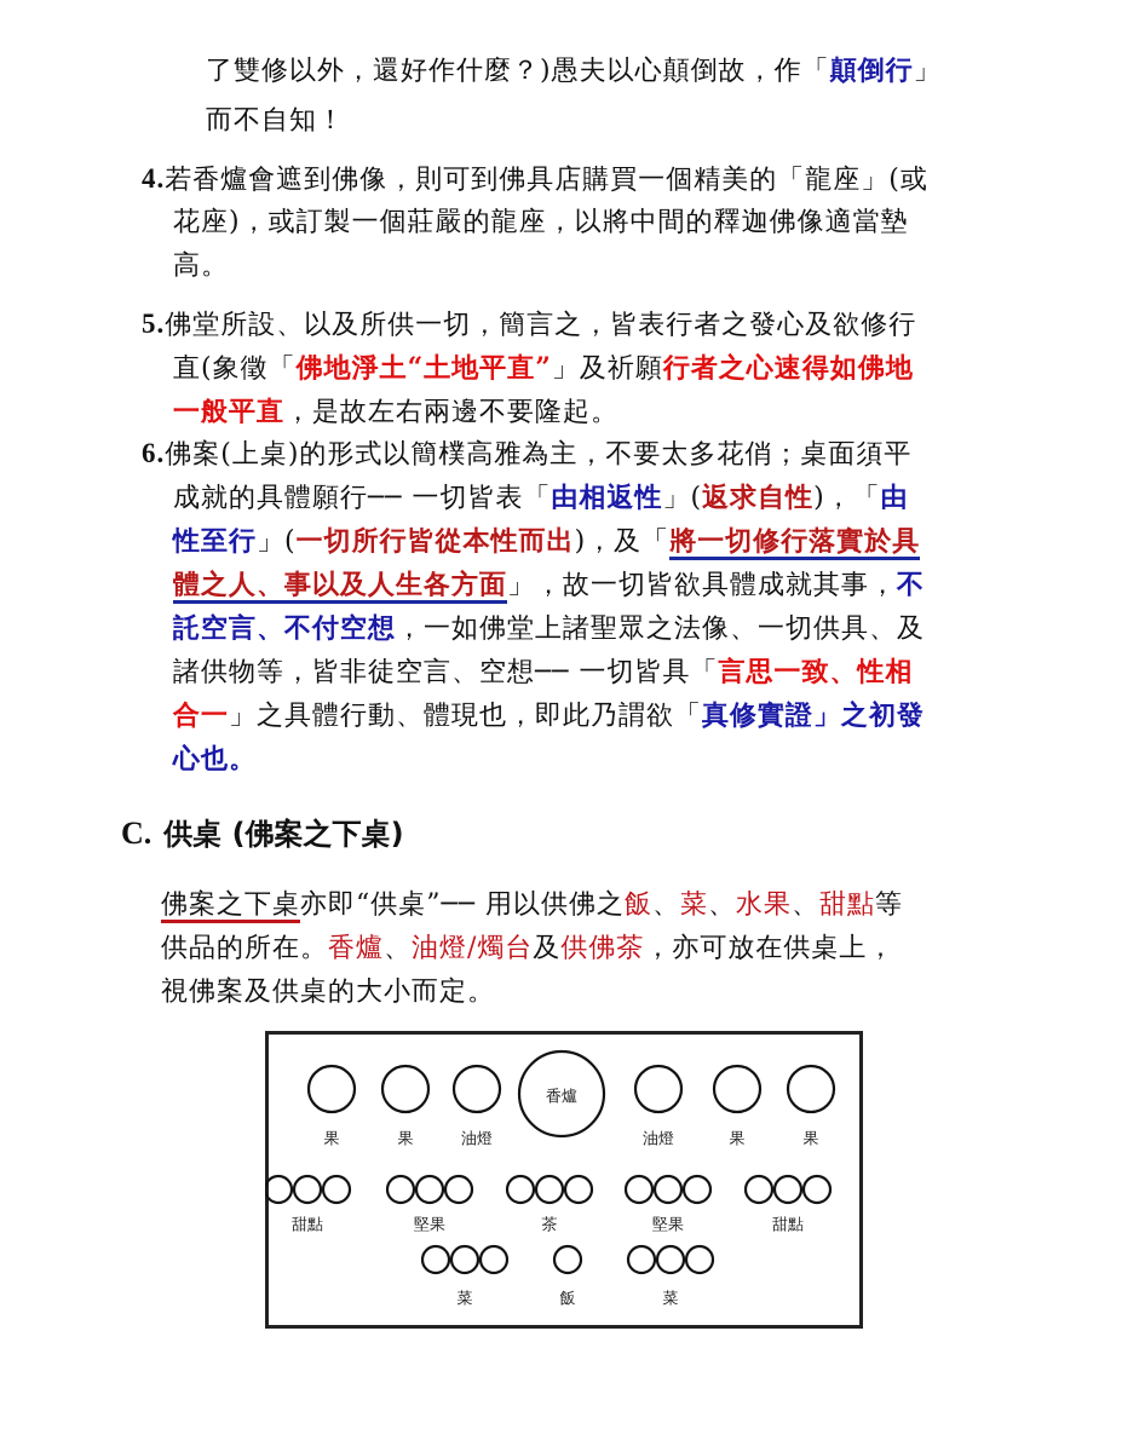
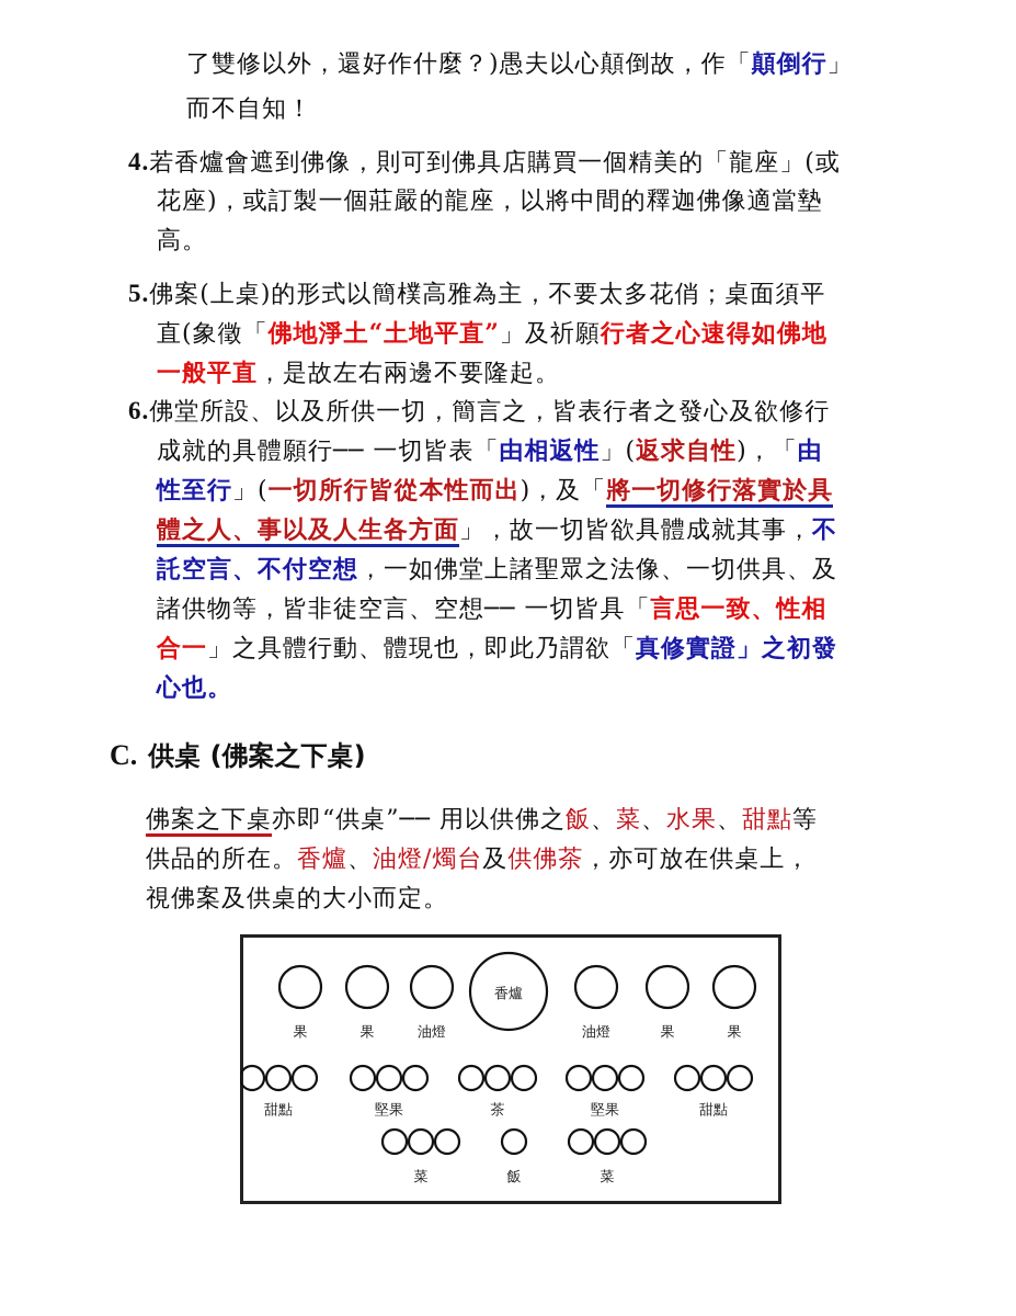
  了雙修以外，還好作什麼？)愚夫以心顛倒故，作「顛倒行」
  而不自知！
  4.若香爐會遮到佛像，則可到佛具店購買一個精美的「龍座」(或
  花座)，或訂製一個莊嚴的龍座，以將中間的釋迦佛像適當墊
  高。
- 5.佛堂所設、以及所供一切，簡言之，皆表行者之發心及欲修行
+ 5.佛案(上桌)的形式以簡樸高雅為主，不要太多花俏；桌面須平
  直(象徵「佛地淨土“土地平直”」及祈願行者之心速得如佛地
  一般平直，是故左右兩邊不要隆起。
- 6.佛案(上桌)的形式以簡樸高雅為主，不要太多花俏；桌面須平
+ 6.佛堂所設、以及所供一切，簡言之，皆表行者之發心及欲修行
  成就的具體願行── 一切皆表「由相返性」(返求自性)，「由
  性至行」(一切所行皆從本性而出)，及「將一切修行落實於具
  體之人、事以及人生各方面」，故一切皆欲具體成就其事，不
  託空言、不付空想，一如佛堂上諸聖眾之法像、一切供具、及
  諸供物等，皆非徒空言、空想── 一切皆具「言思一致、性相
  合一」之具體行動、體現也，即此乃謂欲「真修實證」之初發
  心也。
  C. 供桌 (佛案之下桌)
  佛案之下桌亦即“供桌”── 用以供佛之飯、菜、水果、甜點等
  供品的所在。香爐、油燈/燭台及供佛茶，亦可放在供桌上，
  視佛案及供桌的大小而定。
  果
  果
  油燈
  香爐
  油燈
  果
  果
  甜點
  堅果
  茶
  堅果
  甜點
  菜
  飯
  菜
